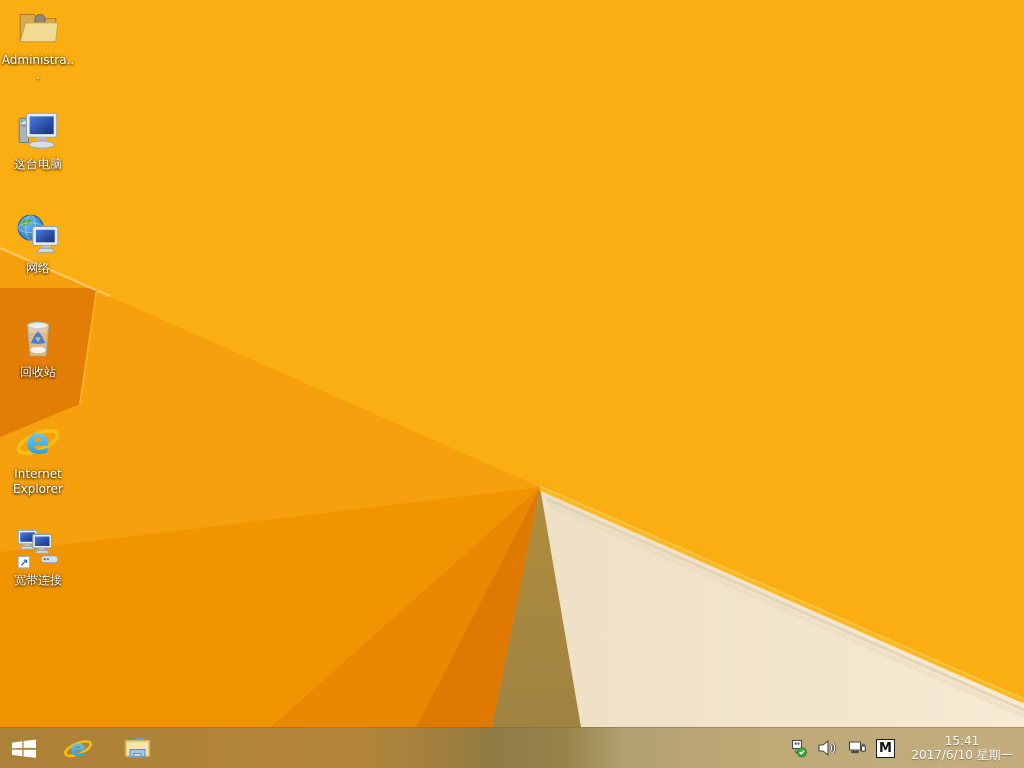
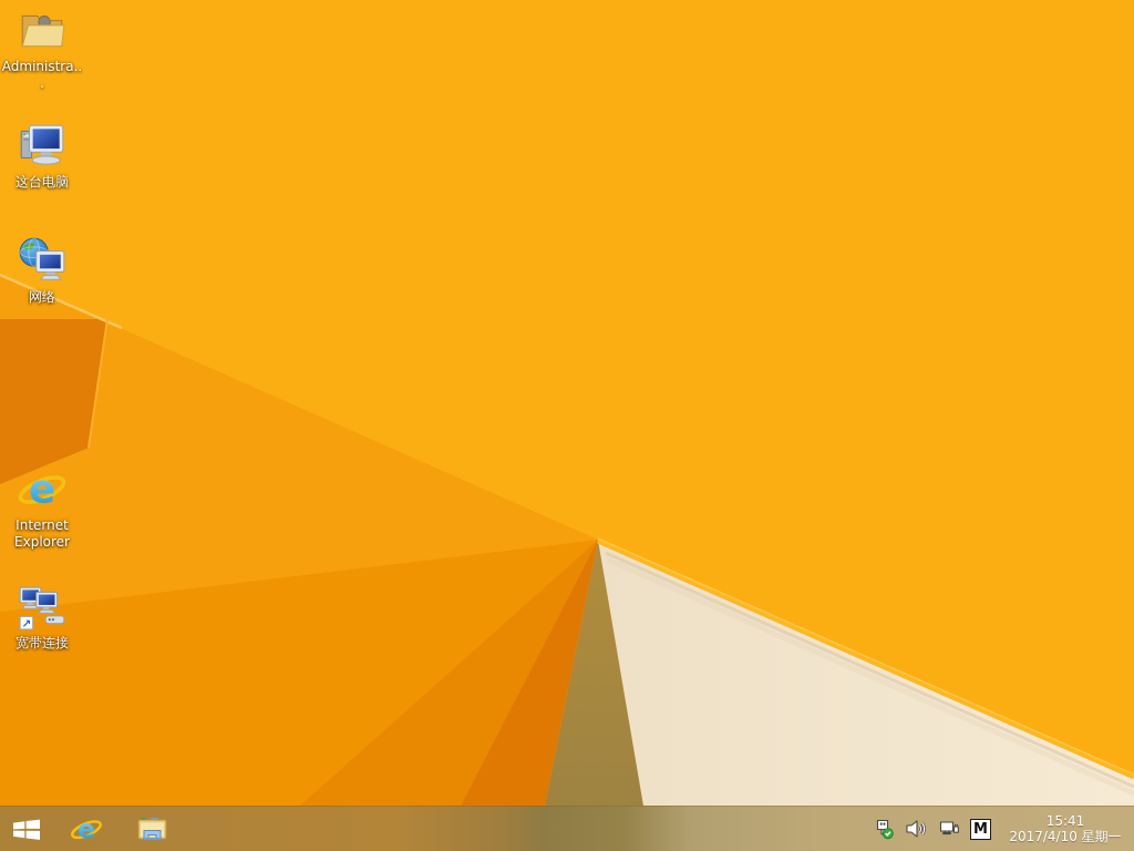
  Administra...
  这台电脑
  网络
- 回收站
  e
  Internet Explorer
  ↗
  宽带连接
  e
  M
  15:41
- 2017/6/10 星期一
+ 2017/4/10 星期一
